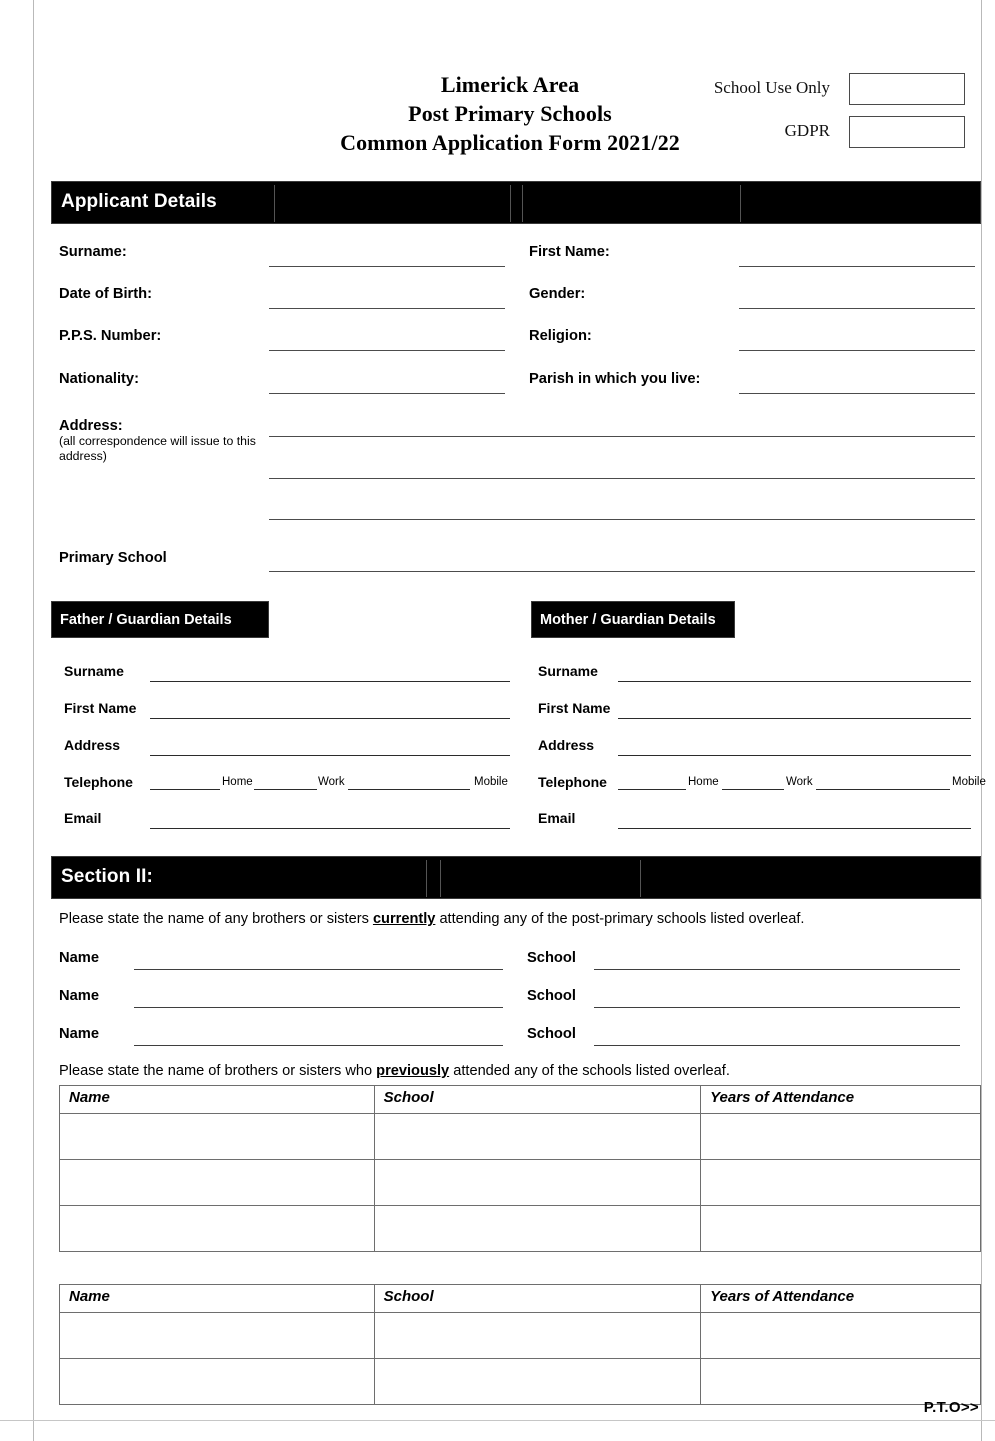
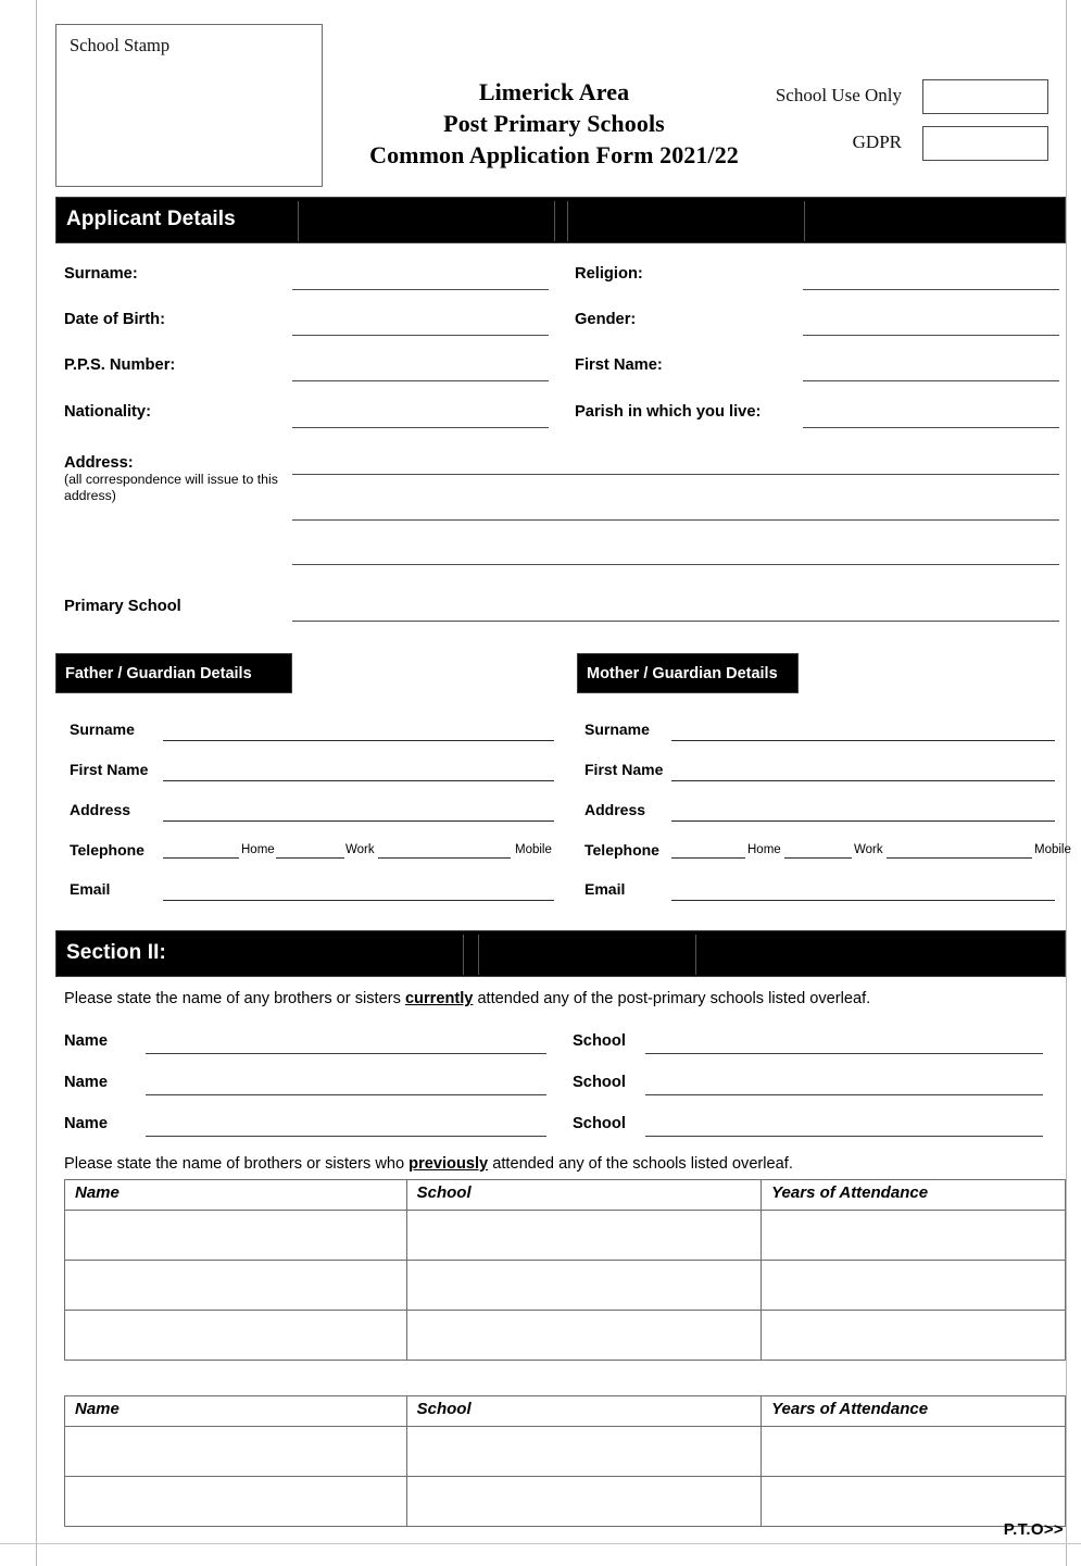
+ School Stamp
  Limerick Area
  Post Primary Schools
  Common Application Form 2021/22
  School Use Only
  GDPR
  Applicant Details
  Surname:
  Date of Birth:
  P.P.S. Number:
  Nationality:
- First Name:
+ Religion:
  Gender:
- Religion:
+ First Name:
  Parish in which you live:
  Address:
  (all correspondence will issue to this address)
  Primary School
  Father / Guardian Details
  Surname
  First Name
  Address
  Telephone
  Home
  Work
  Mobile
  Email
  Mother / Guardian Details
  Surname
  First Name
  Address
  Telephone
  Home
  Work
  Mobile
  Email
  Section II:
- Please state the name of any brothers or sisters currently attending any of the post-primary schools listed overleaf.
+ Please state the name of any brothers or sisters currently attended any of the post-primary schools listed overleaf.
  Name
  School
  Name
  School
  Name
  School
  Please state the name of brothers or sisters who previously attended any of the schools listed overleaf.
  Name	School	Years of Attendance
  Name	School	Years of Attendance
  P.T.O>>
